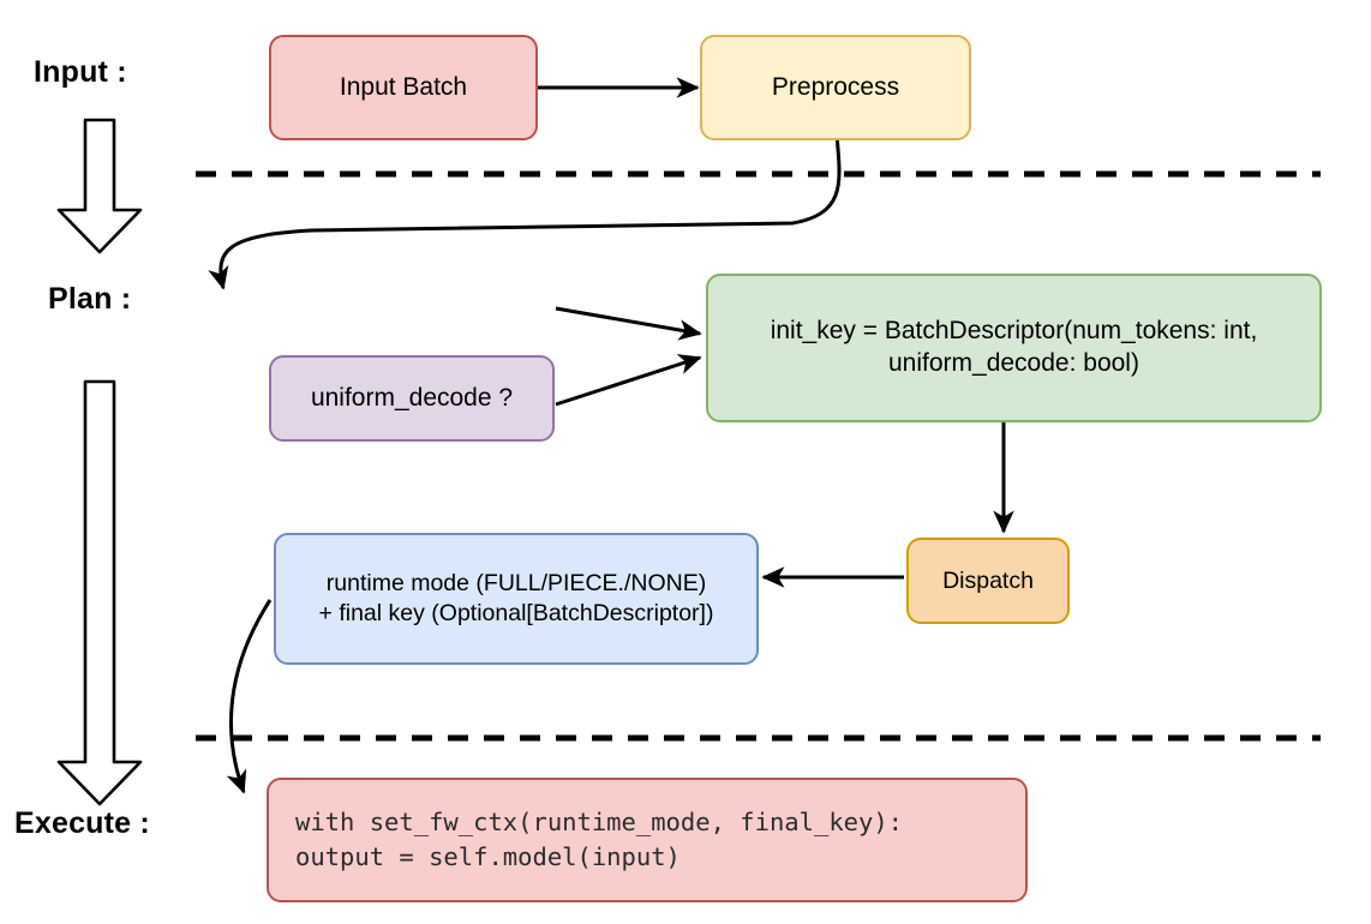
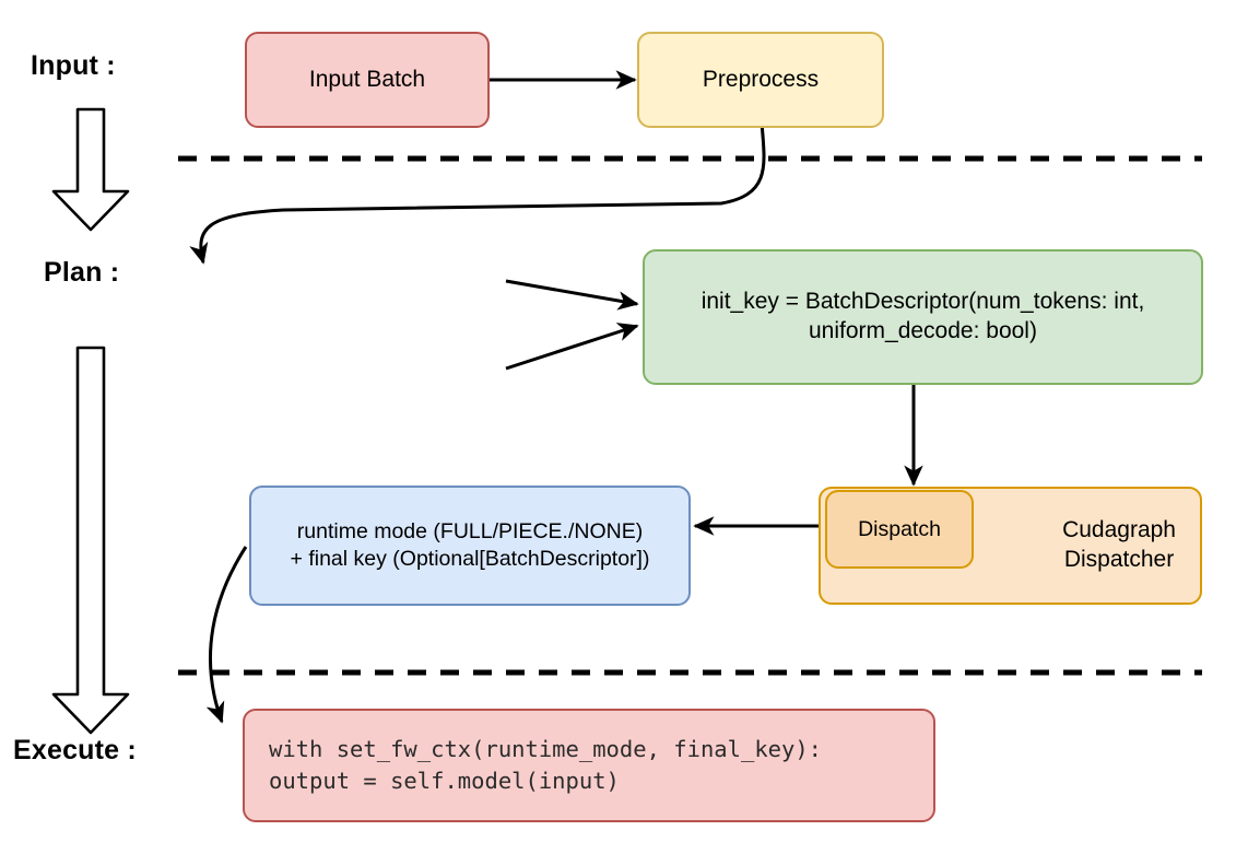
  Input :
  Plan :
  Execute :
  Input Batch
  Preprocess
- uniform_decode ?
  init_key = BatchDescriptor(num_tokens: int,
  uniform_decode: bool)
+ Cudagraph
+ Dispatcher
  Dispatch
  runtime mode (FULL/PIECE./NONE)
  + final key (Optional[BatchDescriptor])
  with set_fw_ctx(runtime_mode, final_key):
  output = self.model(input)
